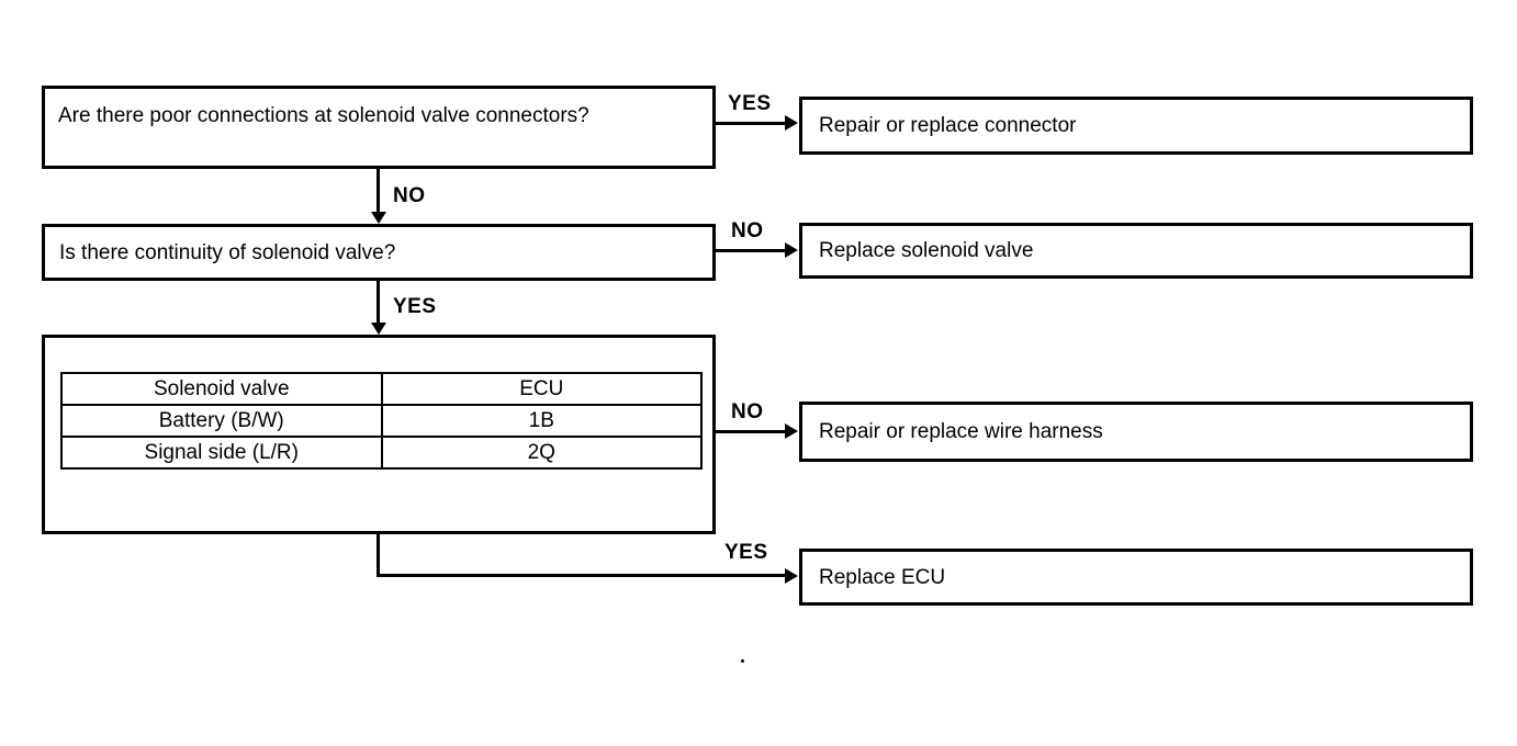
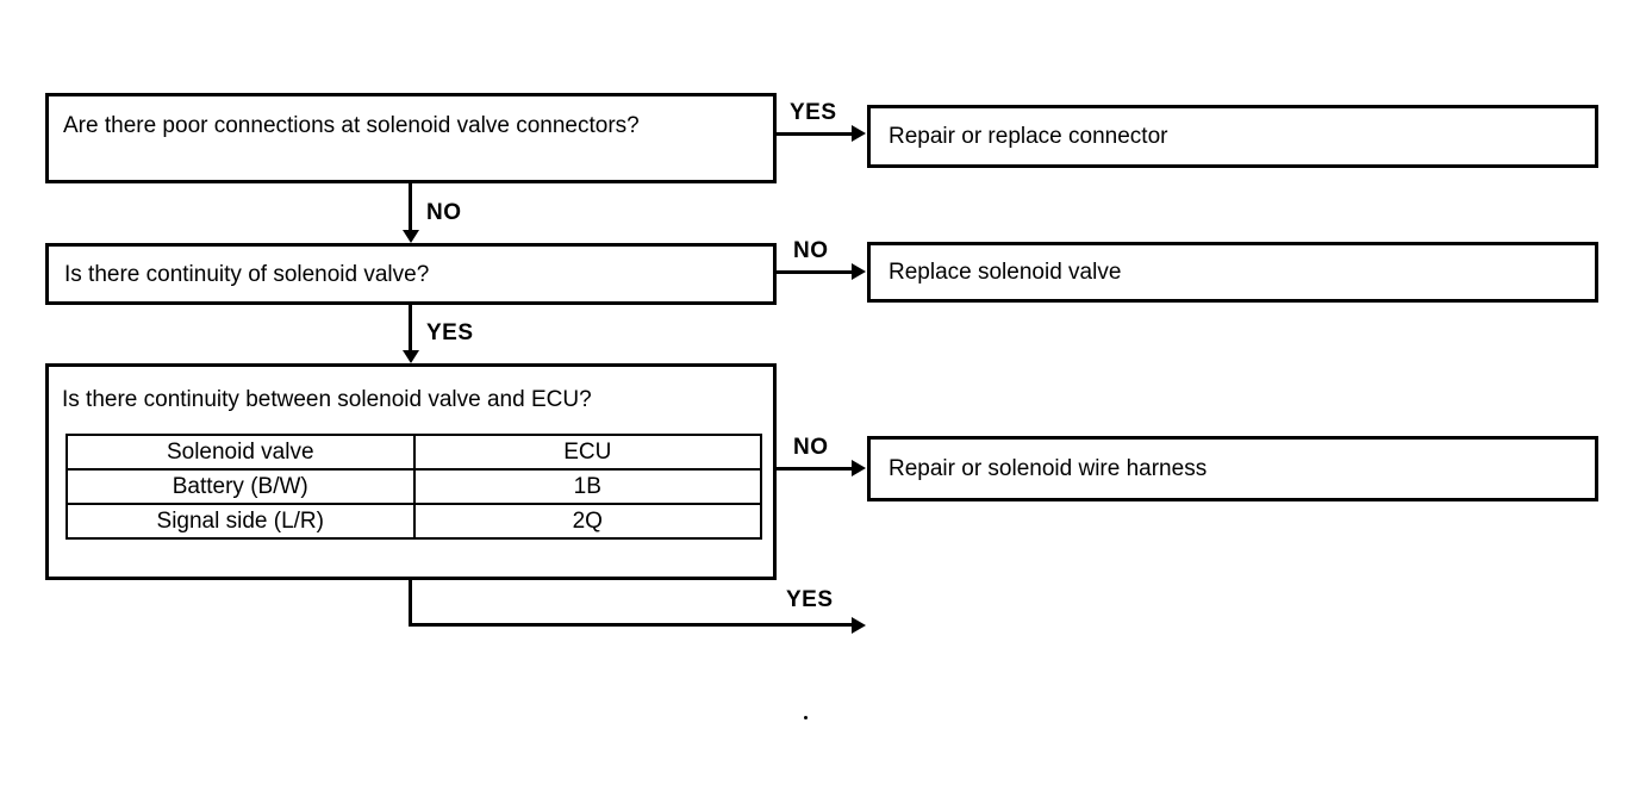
  Are there poor connections at solenoid valve connectors?
  Is there continuity of solenoid valve?
+ Is there continuity between solenoid valve and ECU?
  Solenoid valve	ECU
  Battery (B/W)	1B
  Signal side (L/R)	2Q
  Repair or replace connector
  Replace solenoid valve
- Repair or replace wire harness
+ Repair or solenoid wire harness
- Replace ECU
  YES
  NO
  NO
  YES
  NO
  YES
